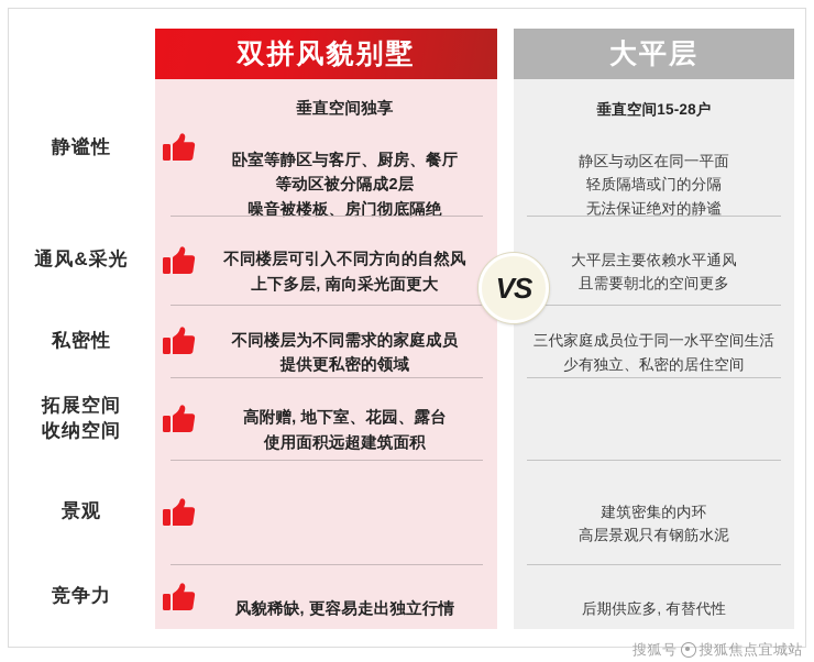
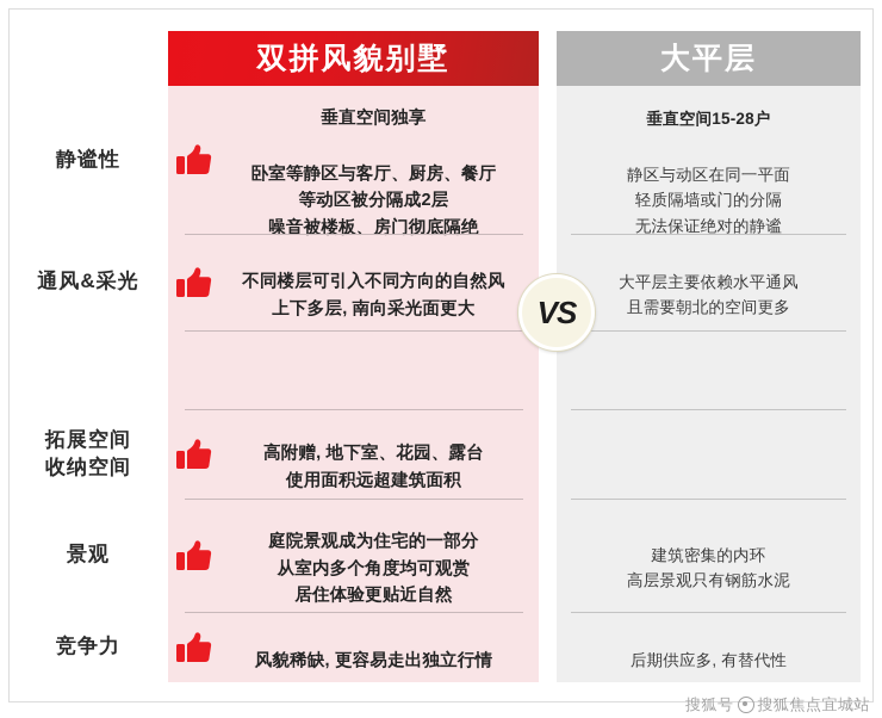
  双拼风貌别墅
  大平层
  静谧性
  垂直空间独享
  卧室等静区与客厅、厨房、餐厅
  等动区被分隔成2层
  噪音被楼板、房门彻底隔绝
  垂直空间15-28户
  静区与动区在同一平面
  轻质隔墙或门的分隔
  无法保证绝对的静谧
  通风&采光
  不同楼层可引入不同方向的自然风
  上下多层, 南向采光面更大
  大平层主要依赖水平通风
  且需要朝北的空间更多
- 私密性
- 不同楼层为不同需求的家庭成员
- 提供更私密的领域
- 三代家庭成员位于同一水平空间生活
- 少有独立、私密的居住空间
  拓展空间
  收纳空间
  高附赠, 地下室、花园、露台
  使用面积远超建筑面积
  景观
+ 庭院景观成为住宅的一部分
+ 从室内多个角度均可观赏
+ 居住体验更贴近自然
  建筑密集的内环
  高层景观只有钢筋水泥
  竞争力
  风貌稀缺, 更容易走出独立行情
  后期供应多, 有替代性
  VS
  搜狐号
  搜狐焦点宜城站
